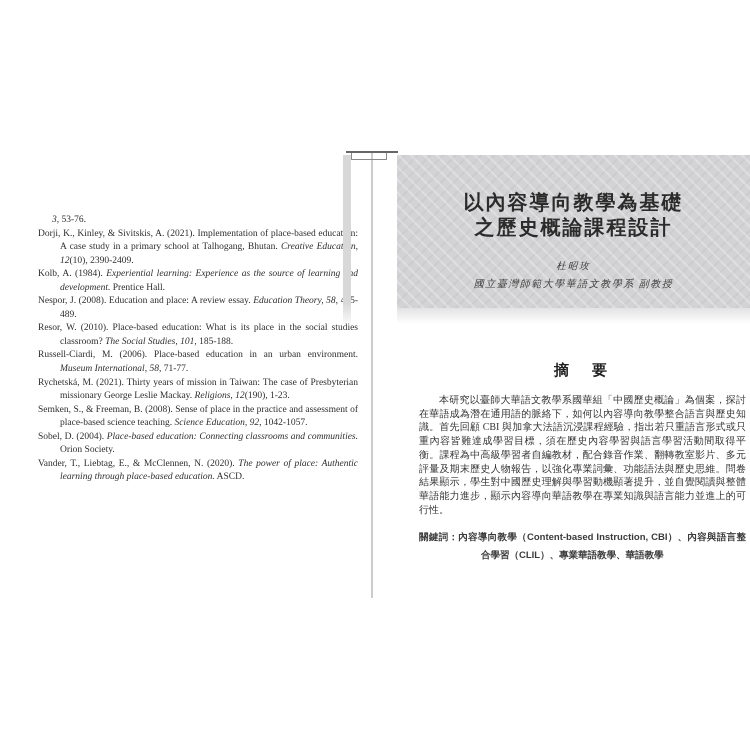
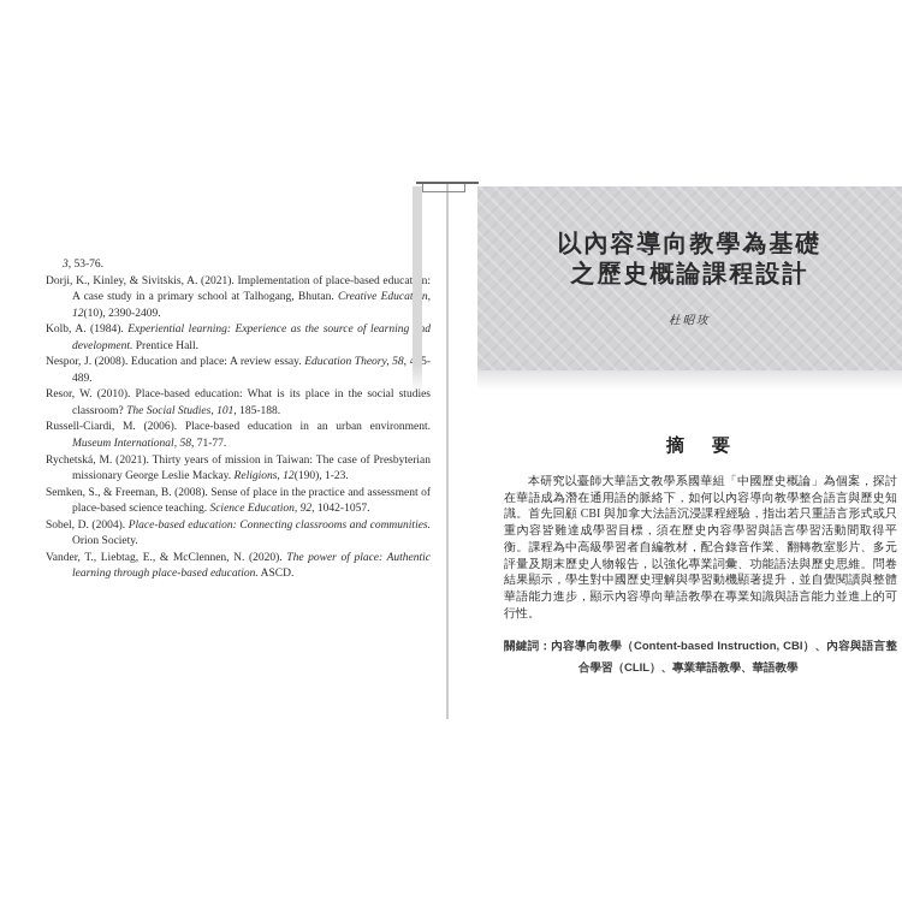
  3, 53-76.
  Dorji, K., Kinley, & Sivitskis, A. (2021). Implementation of place-based educatn: A case study in a primary school at Talhogang, Bhutan. Creative Educan, 12(10), 2390-2409.
  Kolb, A. (1984). Experiential learning: Experience as the source of learningd development. Prentice Hall.
  Nespor, J. (2008). Education and place: A review essay. Education Theory, 58,5-489.
  Resor, W. (2010). Place-based education: What is its place in the social studies classroom? The Social Studies, 101, 185-188.
  Russell-Ciardi, M. (2006). Place-based education in an urban environment. Museum International, 58, 71-77.
  Rychetská, M. (2021). Thirty years of mission in Taiwan: The case of Presbyterian missionary George Leslie Mackay. Religions, 12(190), 1-23.
  Semken, S., & Freeman, B. (2008). Sense of place in the practice and assessment of place-based science teaching. Science Education, 92, 1042-1057.
  Sobel, D. (2004). Place-based education: Connecting classrooms and communities. Orion Society.
  Vander, T., Liebtag, E., & McClennen, N. (2020). The power of place: Authentic learning through place-based education. ASCD.
  以內容導向教學為基礎
  之歷史概論課程設計
  杜昭玫
- 國立臺灣師範大學華語文教學系 副教授
  摘 要
  本研究以臺師大華語文教學系國華組「中國歷史概論」為個案，探討在華語成為潛在通用語的脈絡下，如何以內容導向教學整合語言與歷史知識。首先回顧 CBI 與加拿大法語沉浸課程經驗，指出若只重語言形式或只重內容皆難達成學習目標，須在歷史內容學習與語言學習活動間取得平衡。課程為中高級學習者自編教材，配合錄音作業、翻轉教室影片、多元評量及期末歷史人物報告，以強化專業詞彙、功能語法與歷史思維。問卷結果顯示，學生對中國歷史理解與學習動機顯著提升，並自覺閱讀與整體華語能力進步，顯示內容導向華語教學在專業知識與語言能力並進上的可行性。
  關鍵詞：內容導向教學（Content-based Instruction, CBI）、內容與語言整合學習（CLIL）、專業華語教學、華語教學
